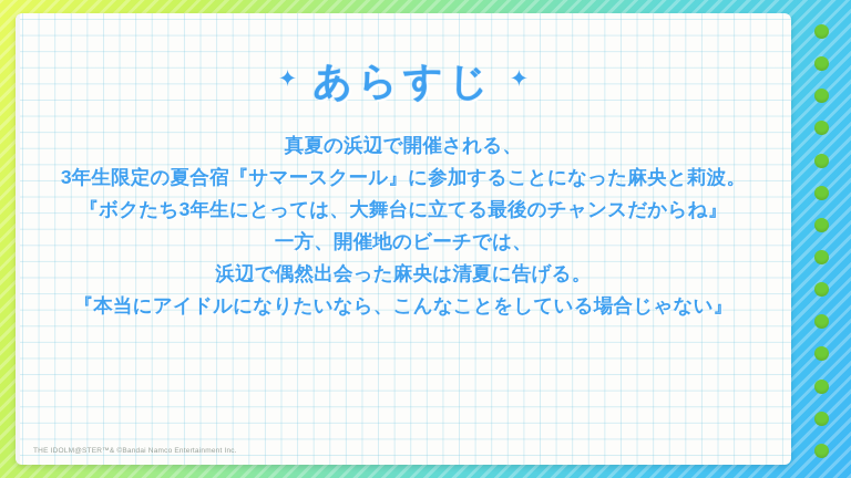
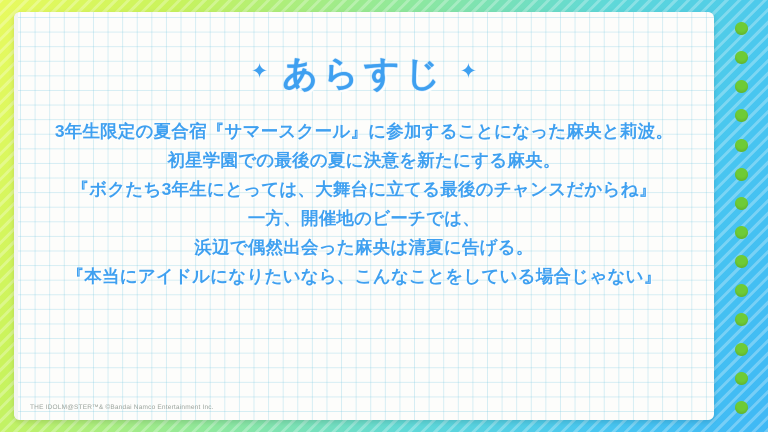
  ✦
  あらすじ
  ✦
- 真夏の浜辺で開催される、
  3年生限定の夏合宿『サマースクール』に参加することになった麻央と莉波。
+ 初星学園での最後の夏に決意を新たにする麻央。
  『ボクたち3年生にとっては、大舞台に立てる最後のチャンスだからね』
  一方、開催地のビーチでは、
  浜辺で偶然出会った麻央は清夏に告げる。
  『本当にアイドルになりたいなら、こんなことをしている場合じゃない』
